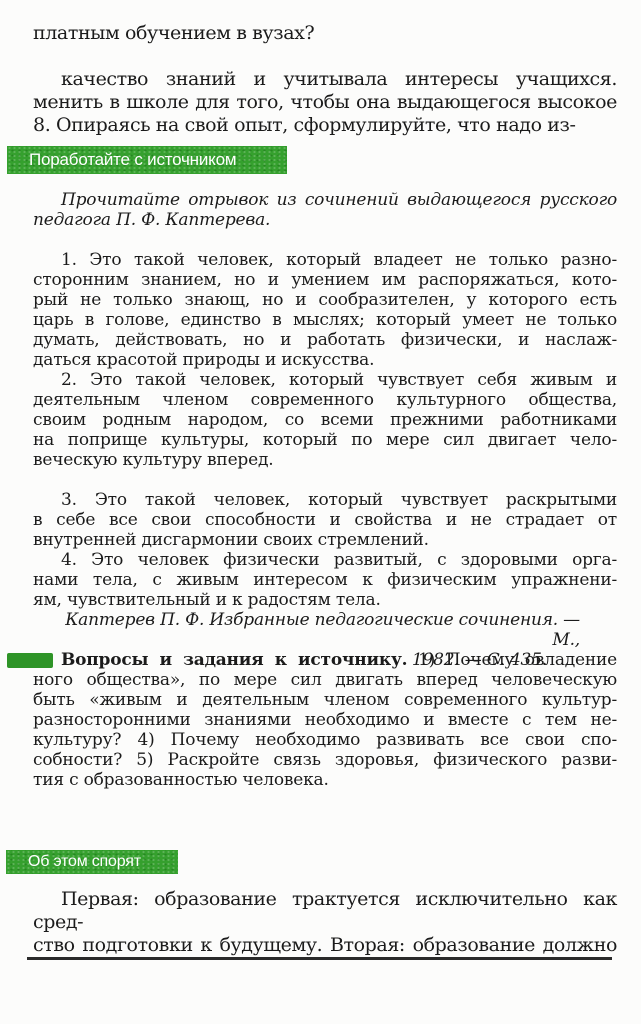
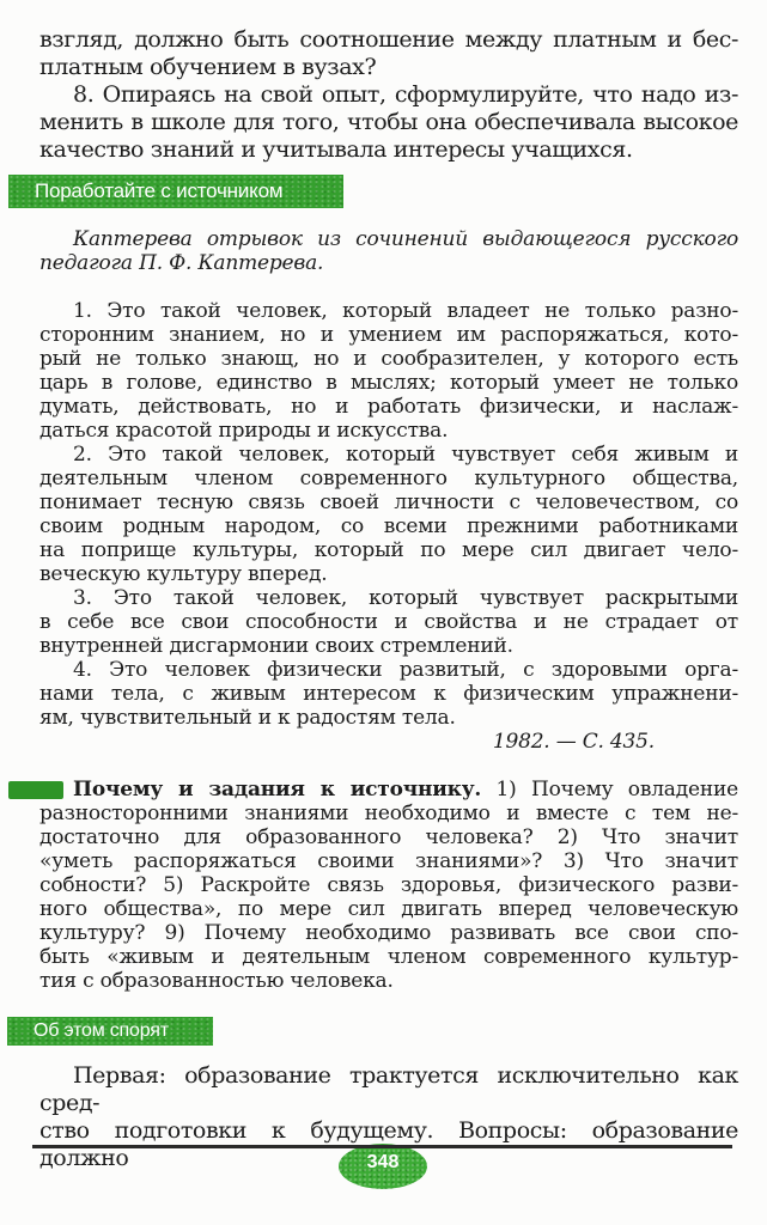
+ взгляд, должно быть соотношение между платным и бес-
  платным обучением в вузах?
- качество знаний и учитывала интересы учащихся.
+ 8. Опираясь на свой опыт, сформулируйте, что надо из-
- менить в школе для того, чтобы она выдающегося высокое
+ менить в школе для того, чтобы она обеспечивала высокое
- 8. Опираясь на свой опыт, сформулируйте, что надо из-
+ качество знаний и учитывала интересы учащихся.
  Поработайте с источником
- Прочитайте отрывок из сочинений выдающегося русского
+ Каптерева отрывок из сочинений выдающегося русского
  педагога П. Ф. Каптерева.
  1. Это такой человек, который владеет не только разно-
  сторонним знанием, но и умением им распоряжаться, кото-
  рый не только знающ, но и сообразителен, у которого есть
  царь в голове, единство в мыслях; который умеет не только
  думать, действовать, но и работать физически, и наслаж-
  даться красотой природы и искусства.
  2. Это такой человек, который чувствует себя живым и
  деятельным членом современного культурного общества,
+ понимает тесную связь своей личности с человечеством, со
  своим родным народом, со всеми прежними работниками
  на поприще культуры, который по мере сил двигает чело-
  веческую культуру вперед.
  3. Это такой человек, который чувствует раскрытыми
  в себе все свои способности и свойства и не страдает от
  внутренней дисгармонии своих стремлений.
  4. Это человек физически развитый, с здоровыми орга-
  нами тела, с живым интересом к физическим упражнени-
  ям, чувствительный и к радостям тела.
- Каптерев П. Ф. Избранные педагогические сочинения. — М.,
  1982. — С. 435.
- Вопросы и задания к источнику. 1) Почему овладение
+ Почему и задания к источнику. 1) Почему овладение
- ного общества», по мере сил двигать вперед человеческую
+ разносторонними знаниями необходимо и вместе с тем не-
+ достаточно для образованного человека? 2) Что значит
+ «уметь распоряжаться своими знаниями»? 3) Что значит
- быть «живым и деятельным членом современного культур-
+ собности? 5) Раскройте связь здоровья, физического разви-
- разносторонними знаниями необходимо и вместе с тем не-
+ ного общества», по мере сил двигать вперед человеческую
- культуру? 4) Почему необходимо развивать все свои спо-
+ культуру? 9) Почему необходимо развивать все свои спо-
- собности? 5) Раскройте связь здоровья, физического разви-
+ быть «живым и деятельным членом современного культур-
  тия с образованностью человека.
  Об этом спорят
  Первая: образование трактуется исключительно как сред-
- ство подготовки к будущему. Вторая: образование должно
+ ство подготовки к будущему. Вопросы: образование должно
+ 348
